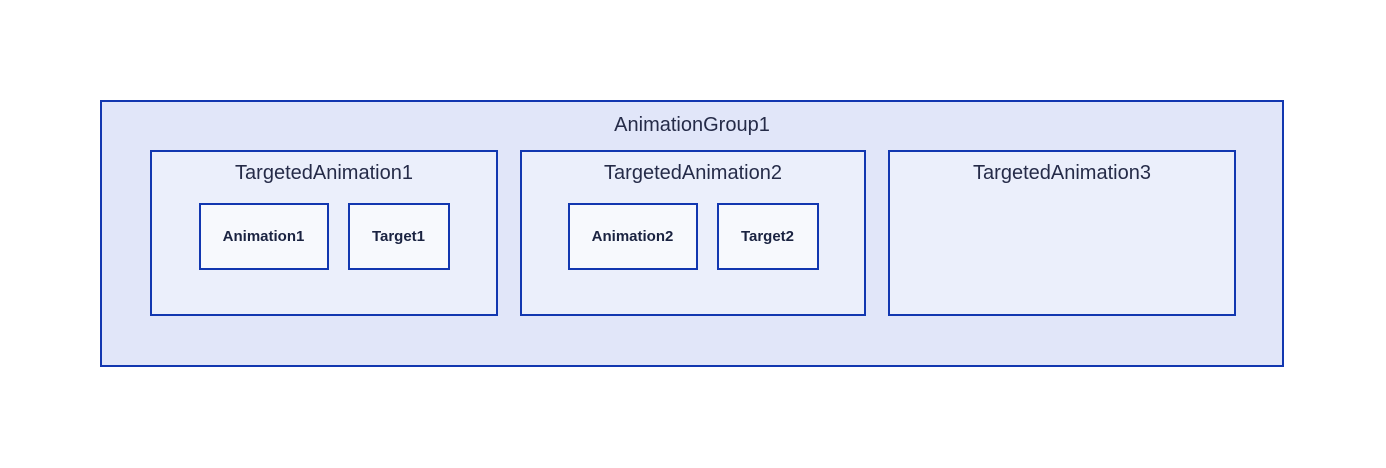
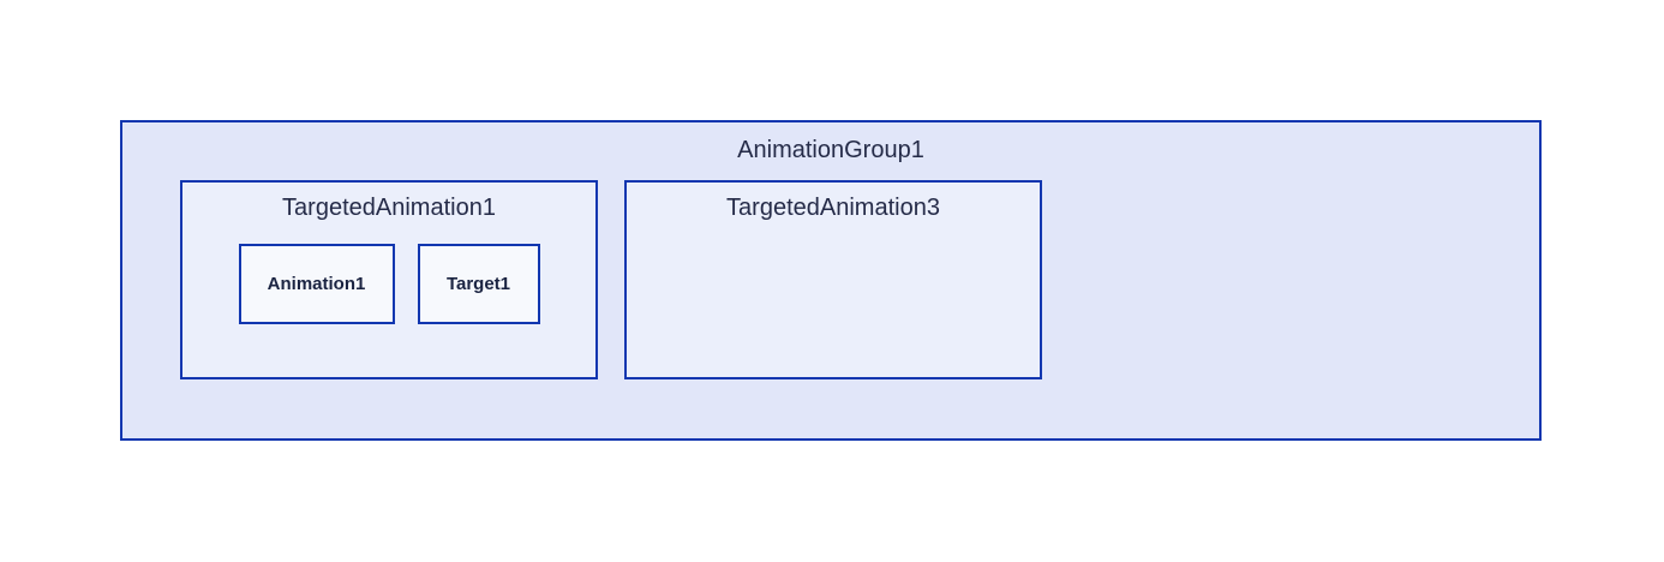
  AnimationGroup1
  TargetedAnimation1
  Animation1
  Target1
- TargetedAnimation2
- Animation2
- Target2
  TargetedAnimation3
